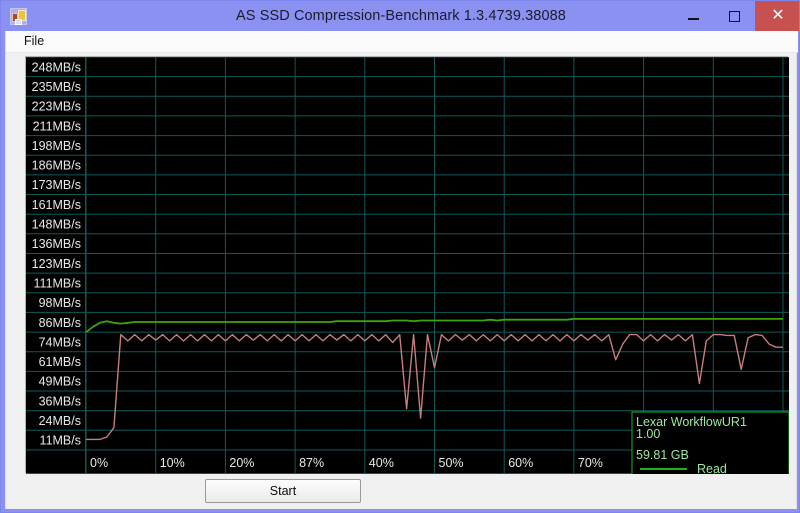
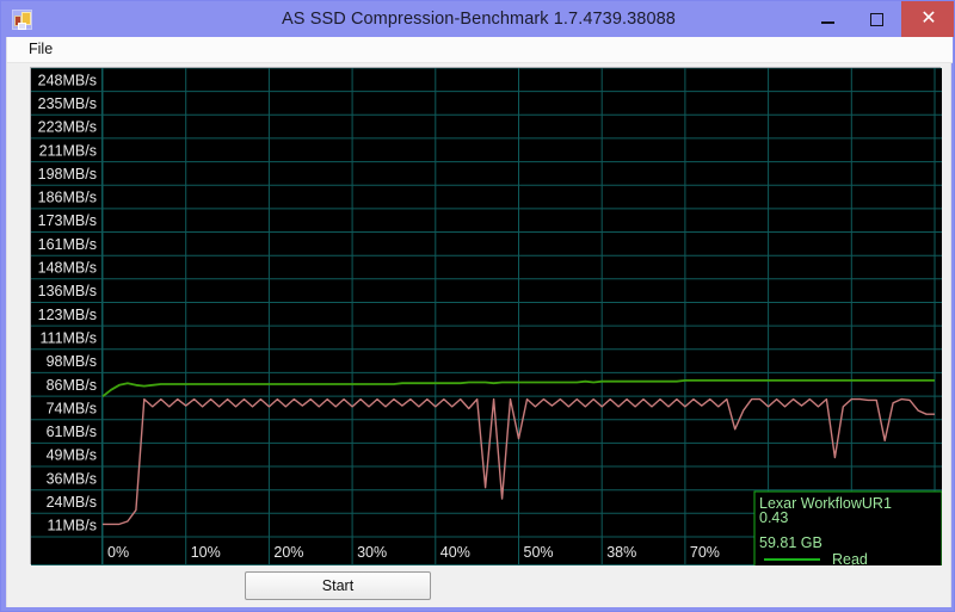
- AS SSD Compression-Benchmark 1.3.4739.38088
+ AS SSD Compression-Benchmark 1.7.4739.38088
  ✕
  File
  11MB/s
  24MB/s
  36MB/s
  49MB/s
  61MB/s
  74MB/s
  86MB/s
  98MB/s
  111MB/s
  123MB/s
  136MB/s
  148MB/s
  161MB/s
  173MB/s
  186MB/s
  198MB/s
  211MB/s
  223MB/s
  235MB/s
  248MB/s
  0%
  10%
  20%
- 87%
+ 30%
  40%
  50%
- 60%
+ 38%
  70%
  Lexar WorkflowUR1
- 1.00
+ 0.43
  59.81 GB
  Read
  Start
